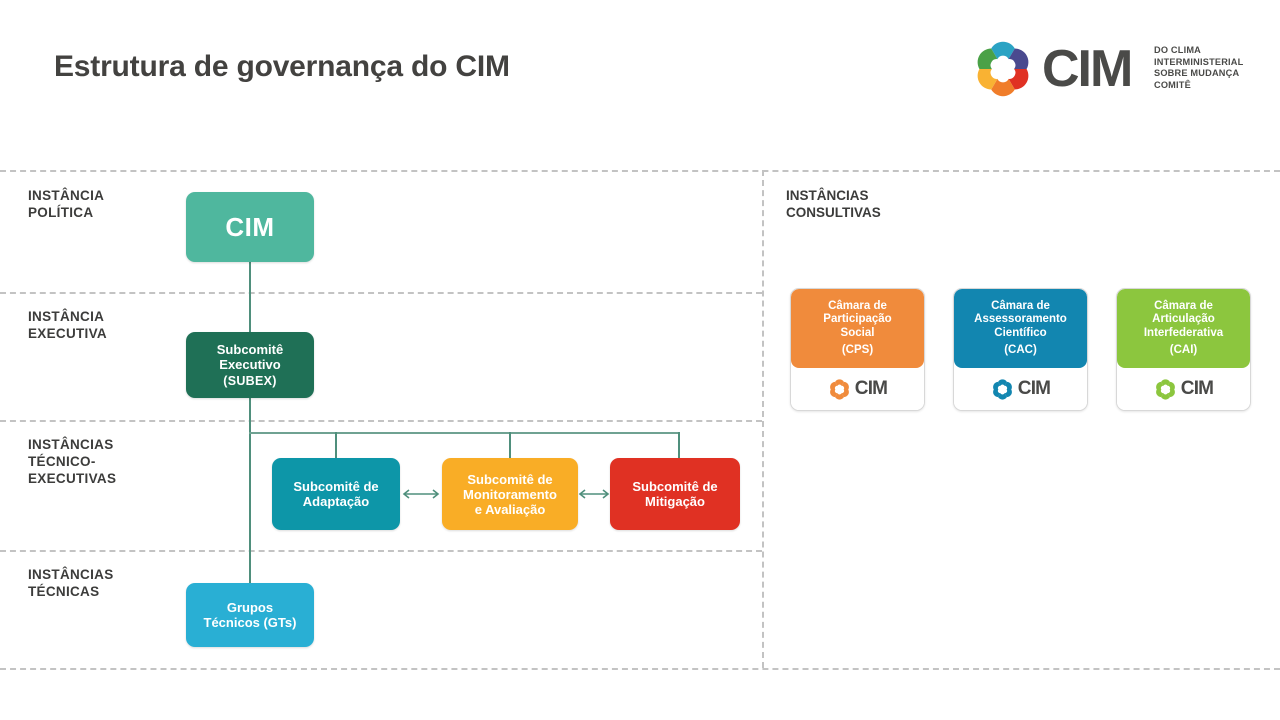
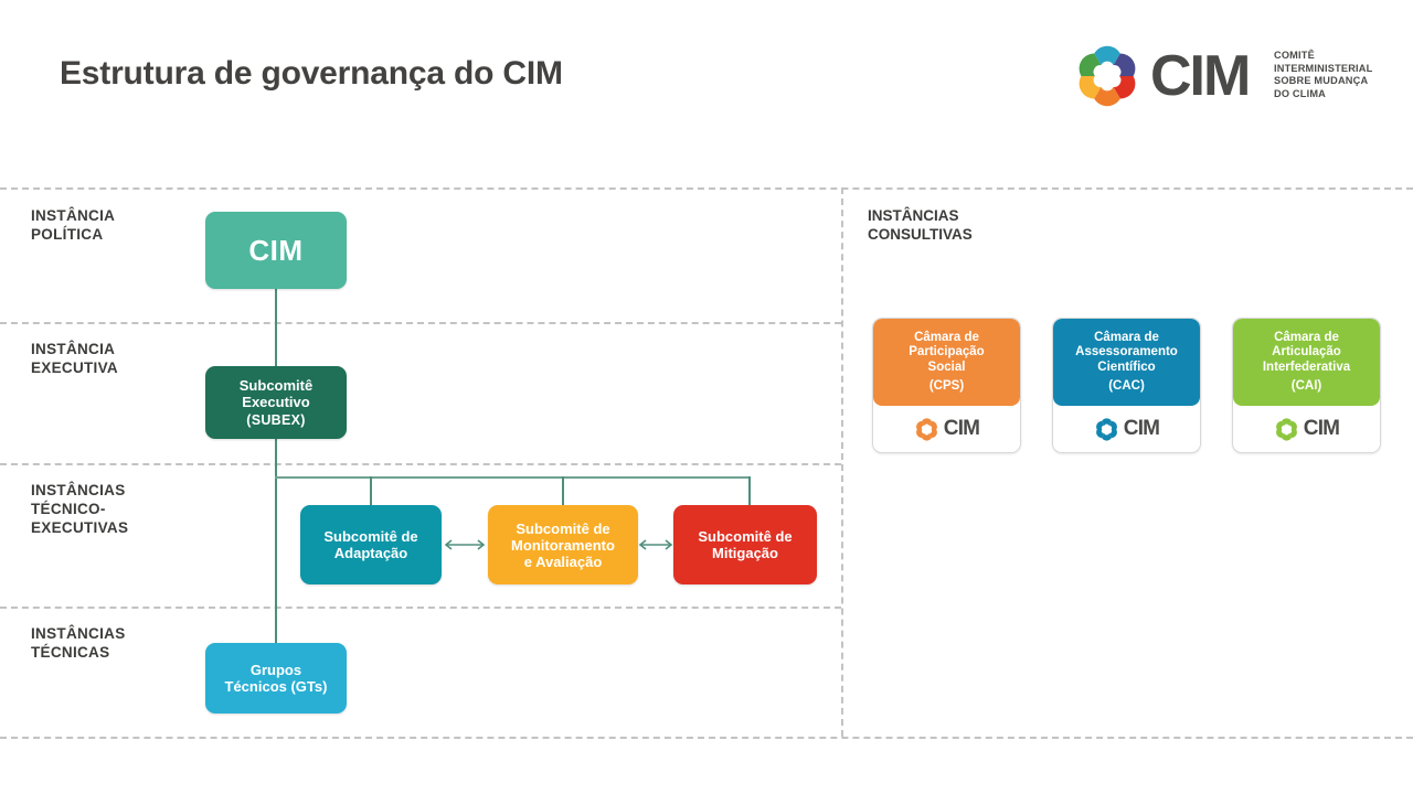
  Estrutura de governança do CIM
  CIM
- DO CLIMA
+ COMITÊ
  INTERMINISTERIAL
  SOBRE MUDANÇA
- COMITÊ
+ DO CLIMA
  INSTÂNCIA
  POLÍTICA
  INSTÂNCIA
  EXECUTIVA
  INSTÂNCIAS
  TÉCNICO-
  EXECUTIVAS
  INSTÂNCIAS
  TÉCNICAS
  CIM
  Subcomitê
  Executivo
  (SUBEX)
  Subcomitê de
  Adaptação
  Subcomitê de
  Monitoramento
  e Avaliação
  Subcomitê de
  Mitigação
  Grupos
  Técnicos (GTs)
  INSTÂNCIAS
  CONSULTIVAS
  Câmara de
  Participação
  Social
  (CPS)
  CIM
  Câmara de
  Assessoramento
  Científico
  (CAC)
  CIM
  Câmara de
  Articulação
  Interfederativa
  (CAI)
  CIM
